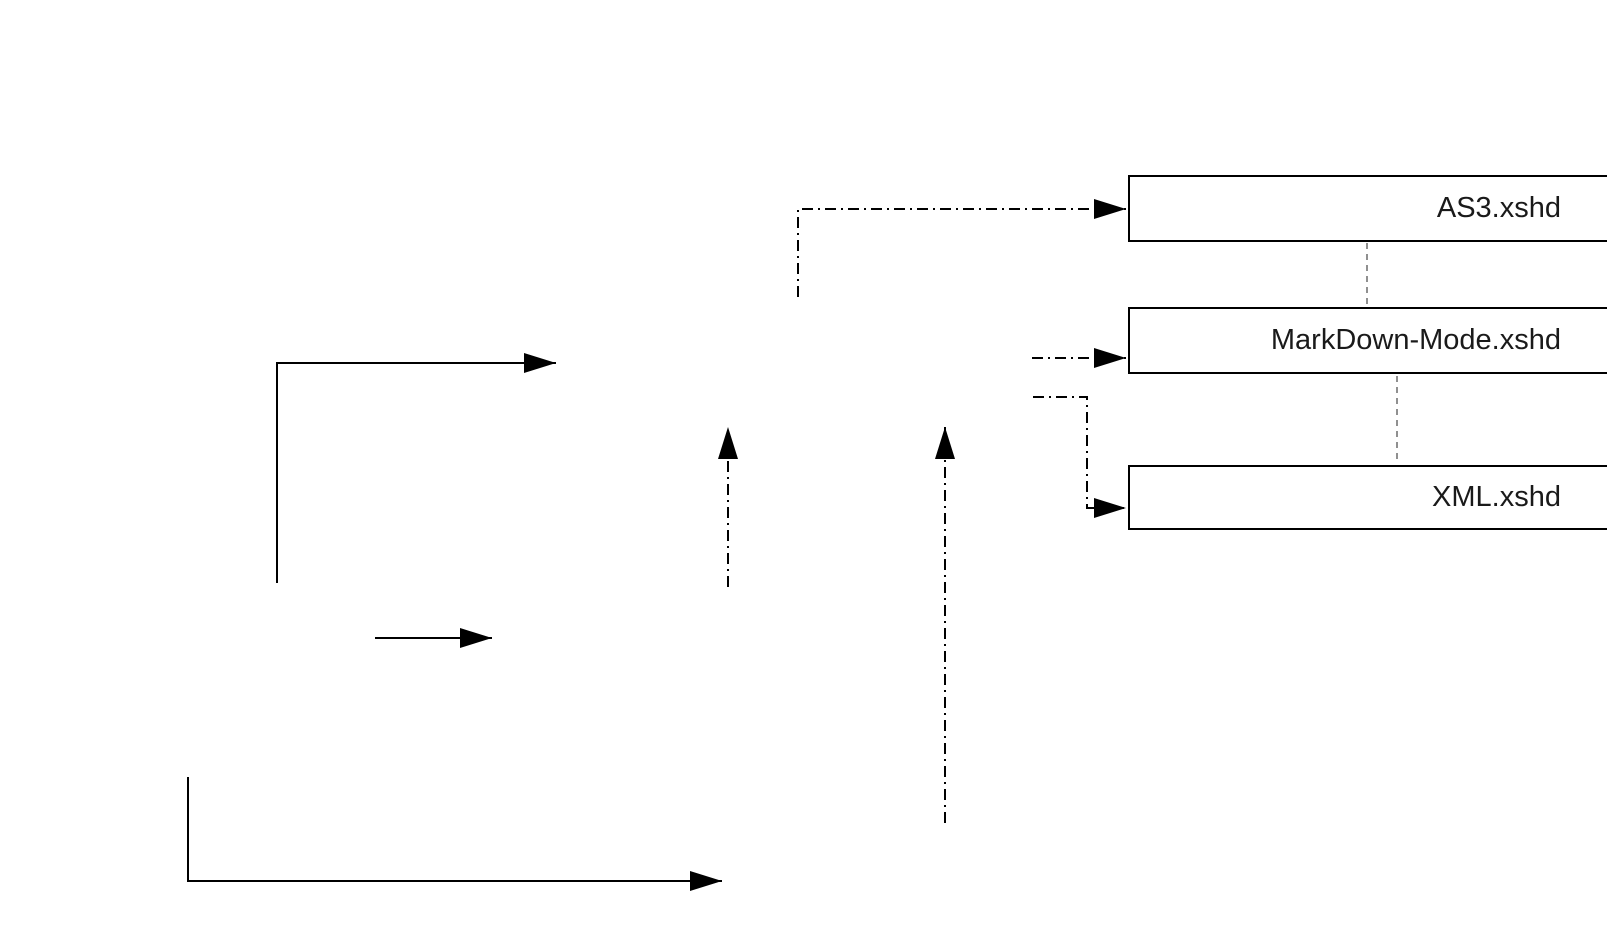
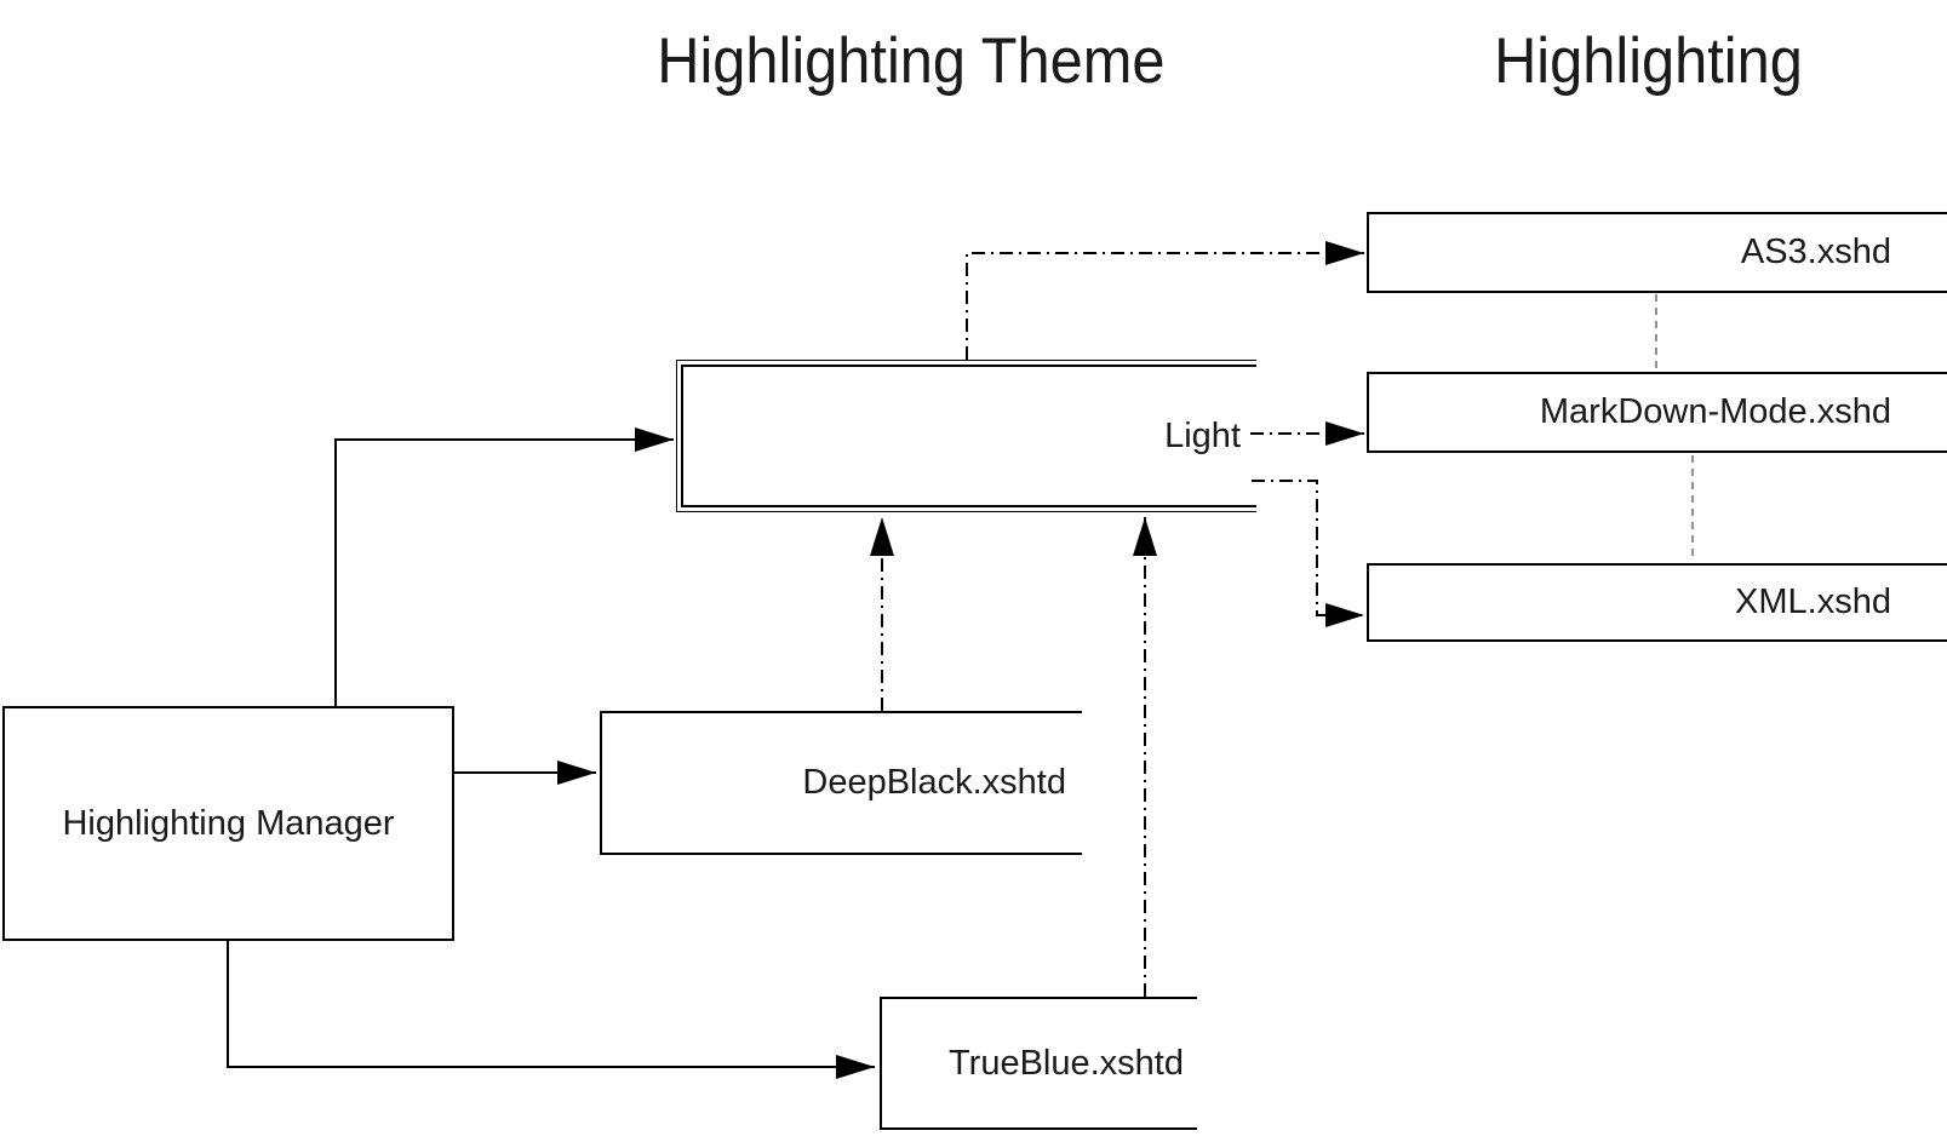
+ Highlighting Theme
+ Highlighting
+ Highlighting Manager
+ Light
+ DeepBlack.xshtd
+ TrueBlue.xshtd
  AS3.xshd
  MarkDown-Mode.xshd
  XML.xshd
